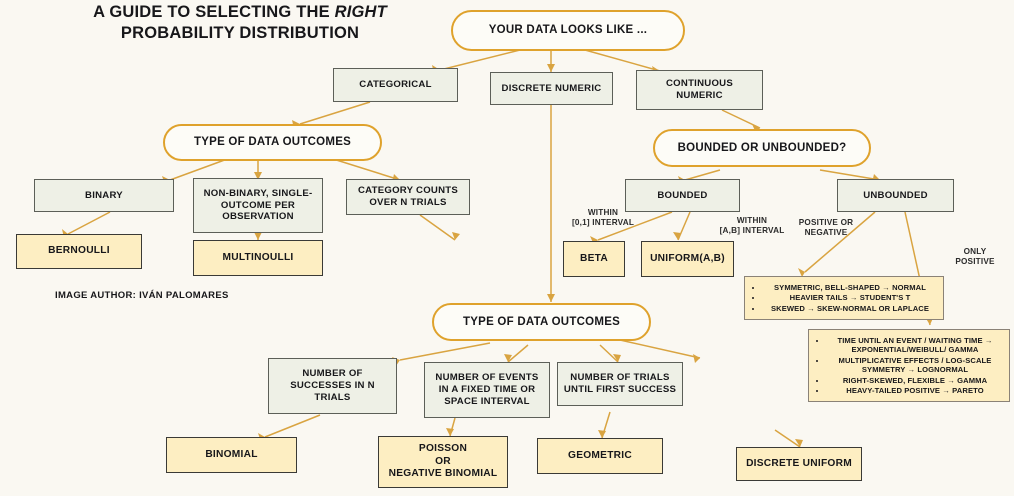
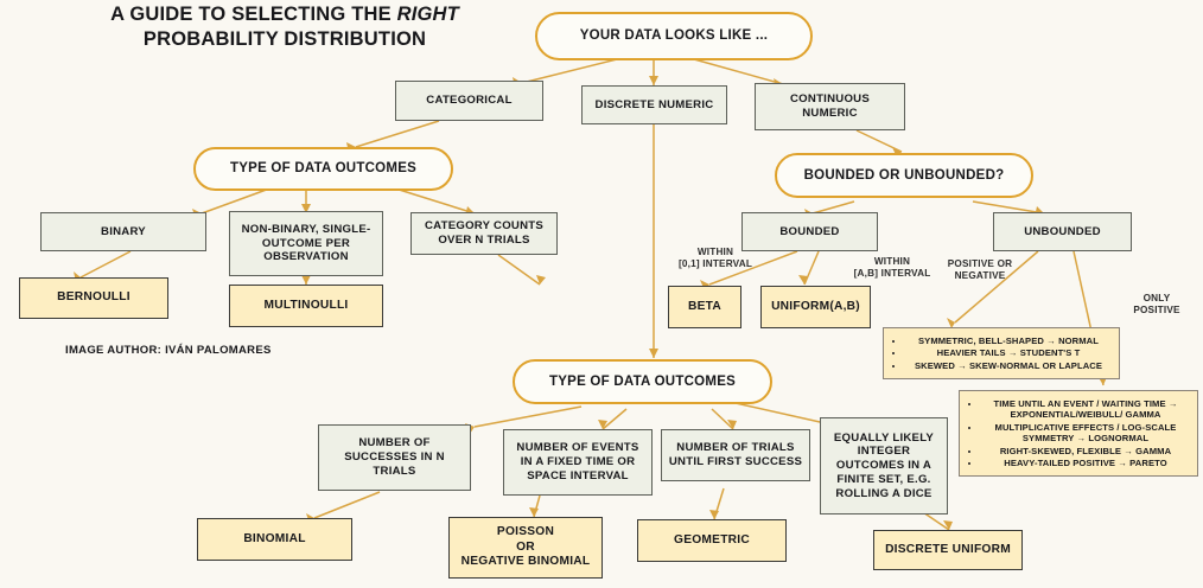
  A GUIDE TO SELECTING THE RIGHT
  PROBABILITY DISTRIBUTION
  IMAGE AUTHOR: IVÁN PALOMARES
  YOUR DATA LOOKS LIKE ...
  CATEGORICAL
  DISCRETE NUMERIC
  CONTINUOUS NUMERIC
  TYPE OF DATA OUTCOMES
  BOUNDED OR UNBOUNDED?
  BINARY
  NON-BINARY, SINGLE-OUTCOME PER OBSERVATION
  CATEGORY COUNTS OVER N TRIALS
  BERNOULLI
  MULTINOULLI
  BOUNDED
  UNBOUNDED
  BETA
  UNIFORM(A,B)
  TYPE OF DATA OUTCOMES
  NUMBER OF SUCCESSES IN N TRIALS
  NUMBER OF EVENTS IN A FIXED TIME OR SPACE INTERVAL
  NUMBER OF TRIALS UNTIL FIRST SUCCESS
+ EQUALLY LIKELY INTEGER OUTCOMES IN A FINITE SET, E.G. ROLLING A DICE
  BINOMIAL
  POISSON
  OR
  NEGATIVE BINOMIAL
  GEOMETRIC
  DISCRETE UNIFORM
  SYMMETRIC, BELL-SHAPED → NORMAL
  HEAVIER TAILS → STUDENT'S T
  SKEWED → SKEW-NORMAL OR LAPLACE
  TIME UNTIL AN EVENT / WAITING TIME → EXPONENTIAL/WEIBULL/ GAMMA
  MULTIPLICATIVE EFFECTS / LOG-SCALE SYMMETRY → LOGNORMAL
  RIGHT-SKEWED, FLEXIBLE → GAMMA
  HEAVY-TAILED POSITIVE → PARETO
  WITHIN
  [0,1] INTERVAL
  WITHIN
  [A,B] INTERVAL
  POSITIVE OR
  NEGATIVE
  ONLY
  POSITIVE
